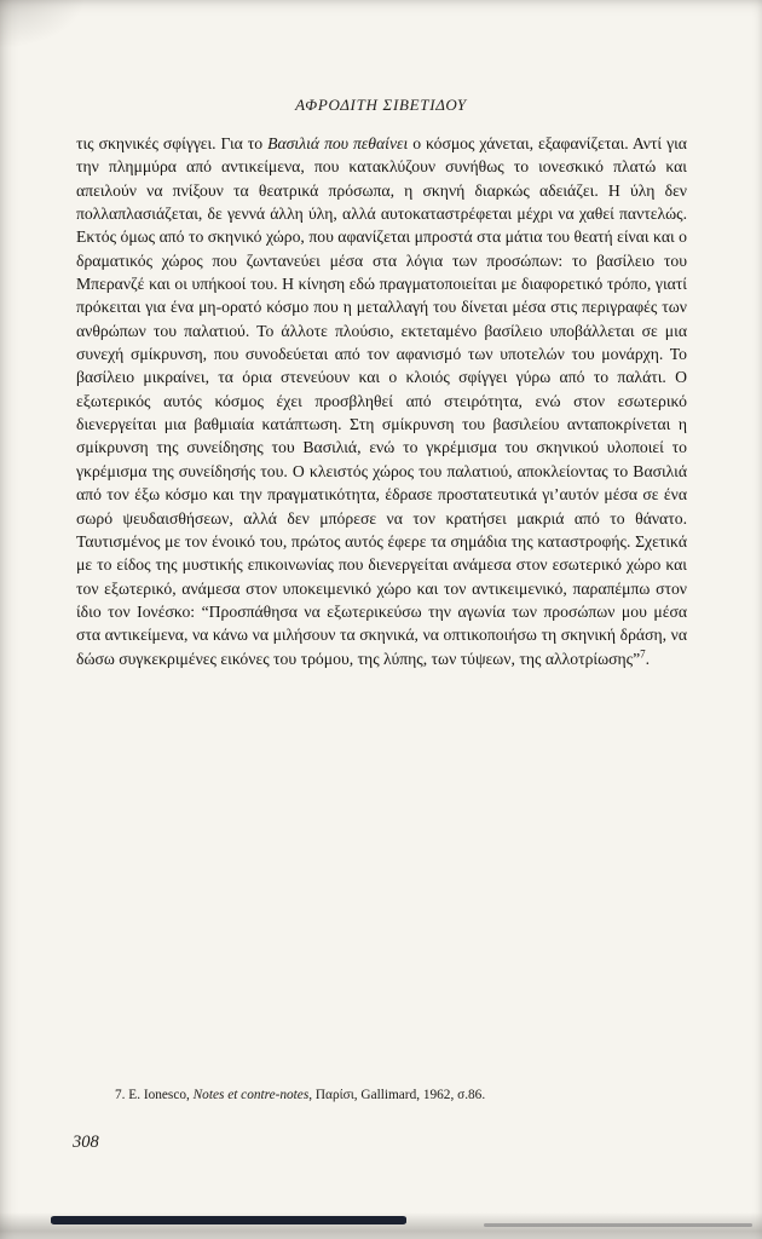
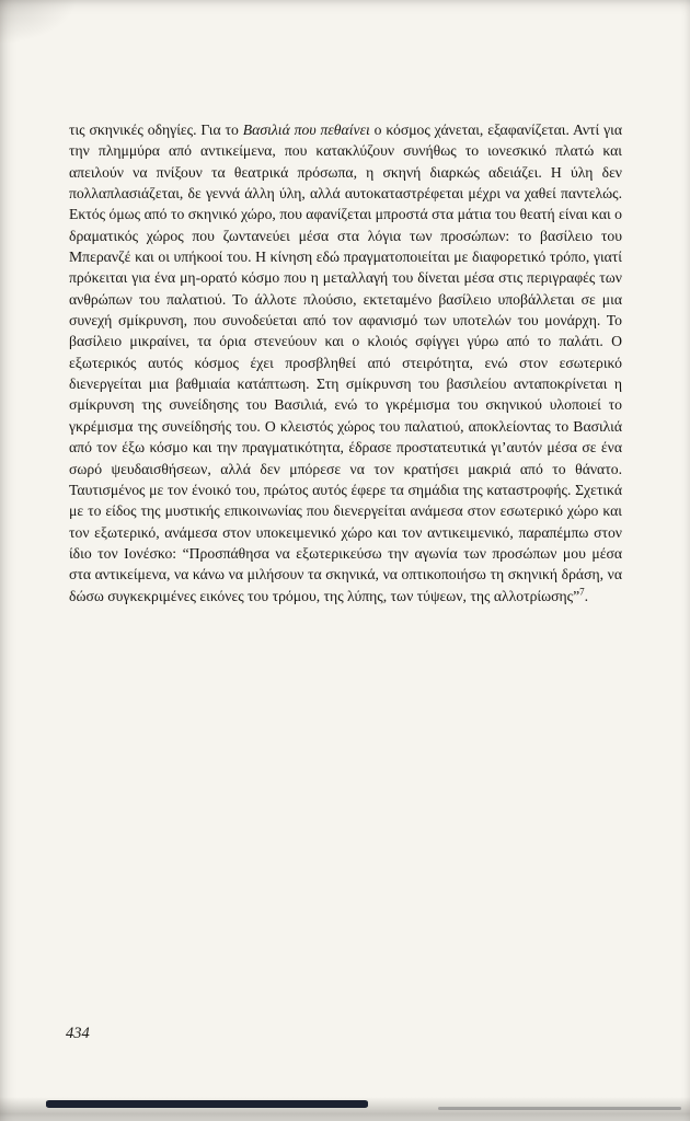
- ΑΦΡΟΔΙΤΗ ΣΙΒΕΤΙΔΟΥ
- τις σκηνικές σφίγγει. Για το Βασιλιά που πεθαίνει ο κόσμος χάνεται, εξαφανίζεται. Αντί για την πλημμύρα από αντικείμενα, που κατακλύζουν συνήθως το ιονεσκικό πλατώ και απειλούν να πνίξουν τα θεατρικά πρόσωπα, η σκηνή διαρκώς αδειάζει. Η ύλη δεν πολλαπλασιάζεται, δε γεννά άλλη ύλη, αλλά αυτοκαταστρέφεται μέχρι να χαθεί παντελώς. Εκτός όμως από το σκηνικό χώρο, που αφανίζεται μπροστά στα μάτια του θεατή είναι και ο δραματικός χώρος που ζωντανεύει μέσα στα λόγια των προσώπων: το βασίλειο του Μπερανζέ και οι υπήκοοί του. Η κίνηση εδώ πραγματοποιείται με διαφορετικό τρόπο, γιατί πρόκειται για ένα μη-ορατό κόσμο που η μεταλλαγή του δίνεται μέσα στις περιγραφές των ανθρώπων του παλατιού. Το άλλοτε πλούσιο, εκτεταμένο βασίλειο υποβάλλεται σε μια συνεχή σμίκρυνση, που συνοδεύεται από τον αφανισμό των υποτελών του μονάρχη. Το βασίλειο μικραίνει, τα όρια στενεύουν και ο κλοιός σφίγγει γύρω από το παλάτι. Ο εξωτερικός αυτός κόσμος έχει προσβληθεί από στειρότητα, ενώ στον εσωτερικό διενεργείται μια βαθμιαία κατάπτωση. Στη σμίκρυνση του βασιλείου ανταποκρίνεται η σμίκρυνση της συνείδησης του Βασιλιά, ενώ το γκρέμισμα του σκηνικού υλοποιεί το γκρέμισμα της συνείδησής του. Ο κλειστός χώρος του παλατιού, αποκλείοντας το Βασιλιά από τον έξω κόσμο και την πραγματικότητα, έδρασε προστατευτικά γι’αυτόν μέσα σε ένα σωρό ψευδαισθήσεων, αλλά δεν μπόρεσε να τον κρατήσει μακριά από το θάνατο. Ταυτισμένος με τον ένοικό του, πρώτος αυτός έφερε τα σημάδια της καταστροφής. Σχετικά με το είδος της μυστικής επικοινωνίας που διενεργείται ανάμεσα στον εσωτερικό χώρο και τον εξωτερικό, ανάμεσα στον υποκειμενικό χώρο και τον αντικειμενικό, παραπέμπω στον ίδιο τον Ιονέσκο: “Προσπάθησα να εξωτερικεύσω την αγωνία των προσώπων μου μέσα στα αντικείμενα, να κάνω να μιλήσουν τα σκηνικά, να οπτικοποιήσω τη σκηνική δράση, να δώσω συγκεκριμένες εικόνες του τρόμου, της λύπης, των τύψεων, της αλλοτρίωσης”7.
+ τις σκηνικές οδηγίες. Για το Βασιλιά που πεθαίνει ο κόσμος χάνεται, εξαφανίζεται. Αντί για την πλημμύρα από αντικείμενα, που κατακλύζουν συνήθως το ιονεσκικό πλατώ και απειλούν να πνίξουν τα θεατρικά πρόσωπα, η σκηνή διαρκώς αδειάζει. Η ύλη δεν πολλαπλασιάζεται, δε γεννά άλλη ύλη, αλλά αυτοκαταστρέφεται μέχρι να χαθεί παντελώς. Εκτός όμως από το σκηνικό χώρο, που αφανίζεται μπροστά στα μάτια του θεατή είναι και ο δραματικός χώρος που ζωντανεύει μέσα στα λόγια των προσώπων: το βασίλειο του Μπερανζέ και οι υπήκοοί του. Η κίνηση εδώ πραγματοποιείται με διαφορετικό τρόπο, γιατί πρόκειται για ένα μη-ορατό κόσμο που η μεταλλαγή του δίνεται μέσα στις περιγραφές των ανθρώπων του παλατιού. Το άλλοτε πλούσιο, εκτεταμένο βασίλειο υποβάλλεται σε μια συνεχή σμίκρυνση, που συνοδεύεται από τον αφανισμό των υποτελών του μονάρχη. Το βασίλειο μικραίνει, τα όρια στενεύουν και ο κλοιός σφίγγει γύρω από το παλάτι. Ο εξωτερικός αυτός κόσμος έχει προσβληθεί από στειρότητα, ενώ στον εσωτερικό διενεργείται μια βαθμιαία κατάπτωση. Στη σμίκρυνση του βασιλείου ανταποκρίνεται η σμίκρυνση της συνείδησης του Βασιλιά, ενώ το γκρέμισμα του σκηνικού υλοποιεί το γκρέμισμα της συνείδησής του. Ο κλειστός χώρος του παλατιού, αποκλείοντας το Βασιλιά από τον έξω κόσμο και την πραγματικότητα, έδρασε προστατευτικά γι’αυτόν μέσα σε ένα σωρό ψευδαισθήσεων, αλλά δεν μπόρεσε να τον κρατήσει μακριά από το θάνατο. Ταυτισμένος με τον ένοικό του, πρώτος αυτός έφερε τα σημάδια της καταστροφής. Σχετικά με το είδος της μυστικής επικοινωνίας που διενεργείται ανάμεσα στον εσωτερικό χώρο και τον εξωτερικό, ανάμεσα στον υποκειμενικό χώρο και τον αντικειμενικό, παραπέμπω στον ίδιο τον Ιονέσκο: “Προσπάθησα να εξωτερικεύσω την αγωνία των προσώπων μου μέσα στα αντικείμενα, να κάνω να μιλήσουν τα σκηνικά, να οπτικοποιήσω τη σκηνική δράση, να δώσω συγκεκριμένες εικόνες του τρόμου, της λύπης, των τύψεων, της αλλοτρίωσης”7.
- 7. E. Ionesco, Notes et contre-notes, Παρίσι, Gallimard, 1962, σ.86.
- 308
+ 434
